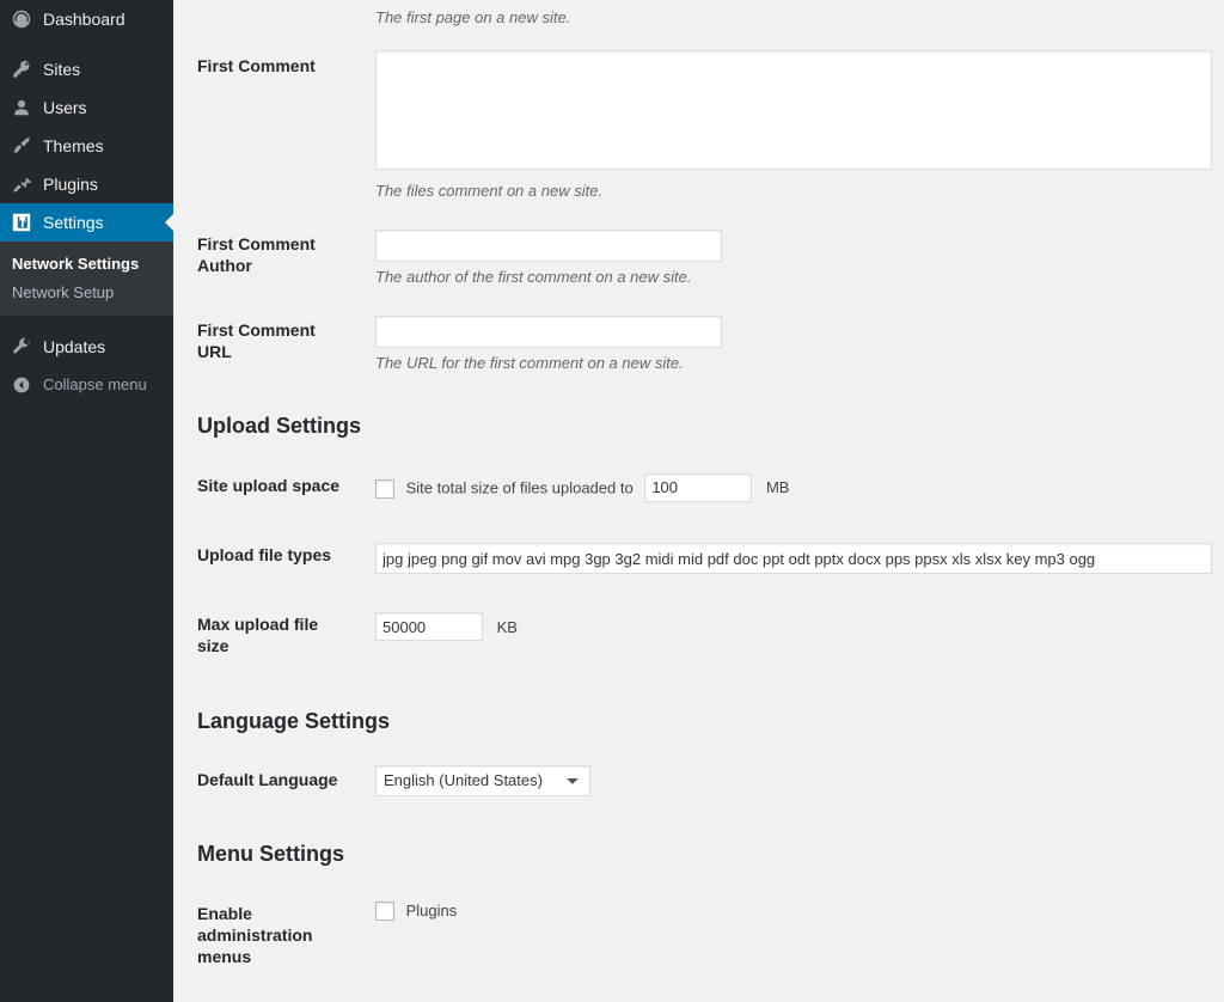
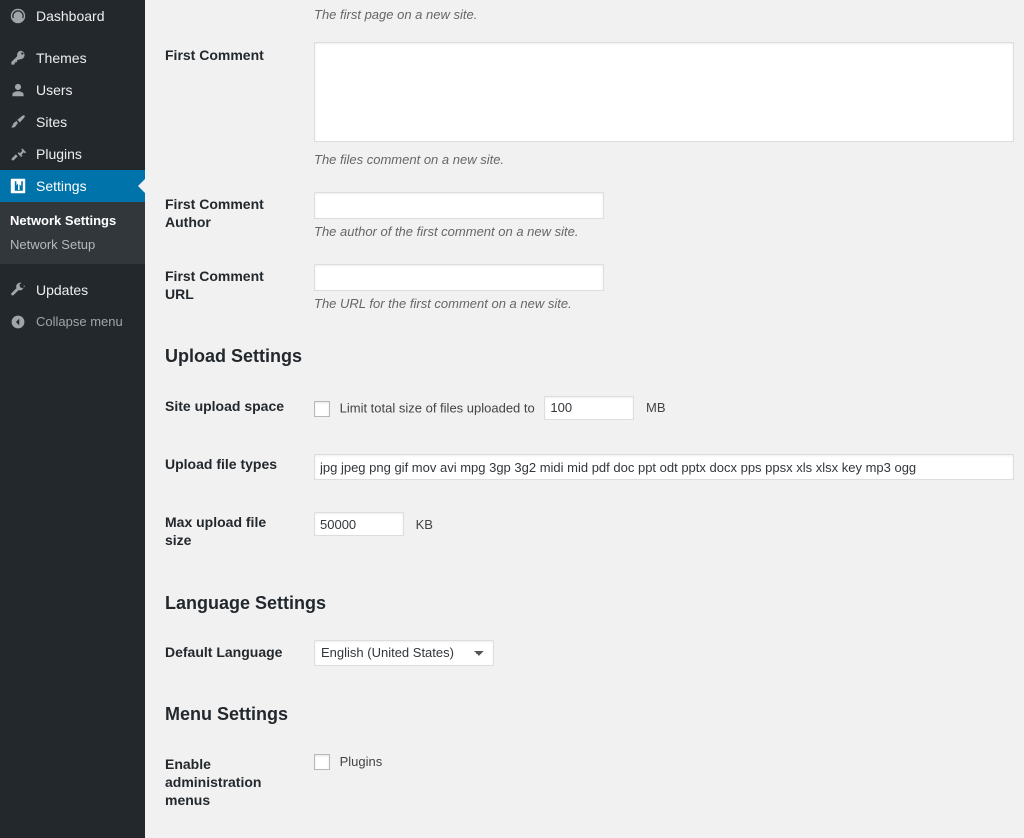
  Dashboard
- Sites
+ Themes
  Users
- Themes
+ Sites
  Plugins
  Settings
  Network Settings
  Network Setup
  Updates
  Collapse menu
  	The first page on a new site.
  First Comment	The files comment on a new site.
  First Comment Author	The author of the first comment on a new site.
  First Comment URL	The URL for the first comment on a new site.
  Upload Settings
- Site upload space	Site total size of files uploaded to 100 MB
+ Site upload space	Limit total size of files uploaded to 100 MB
  Upload file types	jpg jpeg png gif mov avi mpg 3gp 3g2 midi mid pdf doc ppt odt pptx docx pps ppsx xls xlsx key mp3 ogg
  Max upload file size	50000 KB
  Language Settings
  Default Language	English (United States)
  Menu Settings
  Enable administration menus	Plugins
